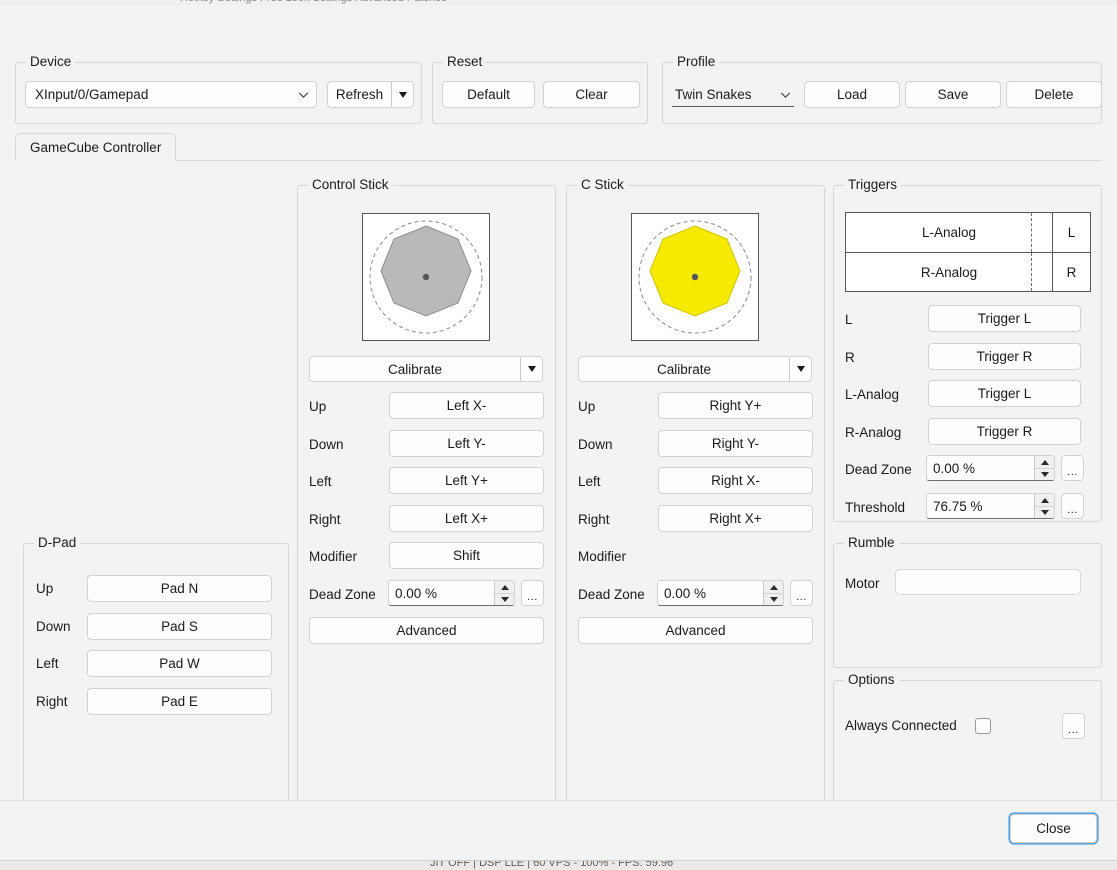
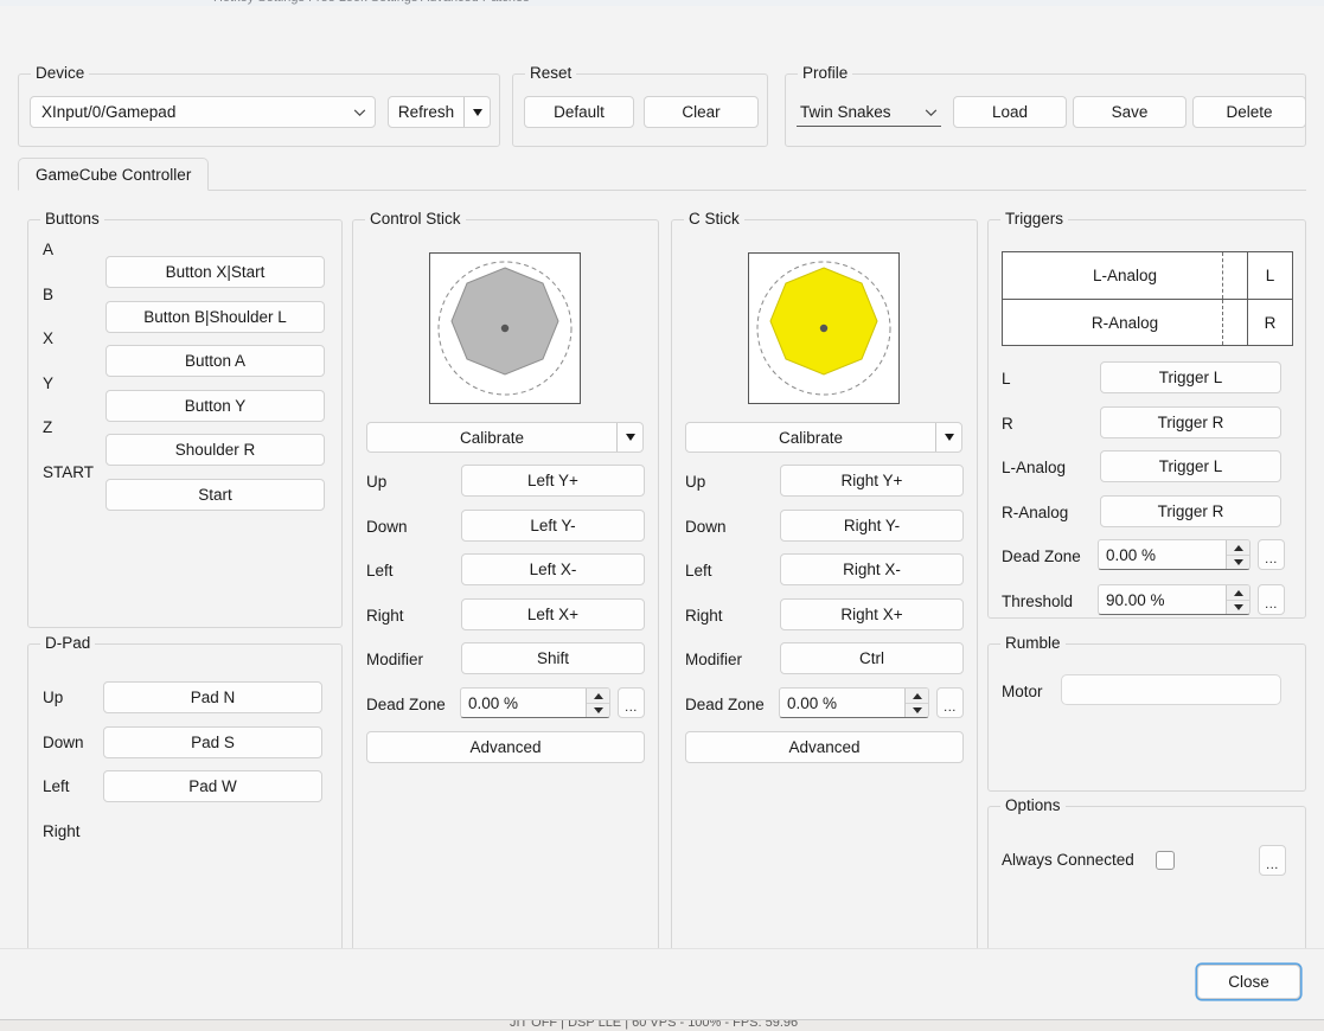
  Device
  XInput/0/Gamepad
  Refresh
  Reset
  Default
  Clear
  Profile
  Twin Snakes
  Load
  Save
  Delete
  GameCube Controller
+ Buttons
+ A
+ Button X|Start
+ B
+ Button B|Shoulder L
+ X
+ Button A
+ Y
+ Button Y
+ Z
+ Shoulder R
+ START
+ Start
  D-Pad
  Up
  Pad N
  Down
  Pad S
  Left
  Pad W
  Right
- Pad E
  Control Stick
  Calibrate
  Up
- Left X-
+ Left Y+
  Down
  Left Y-
  Left
- Left Y+
+ Left X-
  Right
  Left X+
  Modifier
  Shift
  Dead Zone
  0.00 %
  ...
  Advanced
  C Stick
  Calibrate
  Up
  Right Y+
  Down
  Right Y-
  Left
  Right X-
  Right
  Right X+
  Modifier
+ Ctrl
  Dead Zone
  0.00 %
  ...
  Advanced
  Triggers
  L-Analog
  L
  R-Analog
  R
  L
  Trigger L
  R
  Trigger R
  L-Analog
  Trigger L
  R-Analog
  Trigger R
  Dead Zone
  0.00 %
  ...
  Threshold
- 76.75 %
+ 90.00 %
  ...
  Rumble
  Motor
  Options
  Always Connected
  ...
  Close
  JIT OFF | DSP LLE | 60 VPS - 100% - FPS: 59.96
